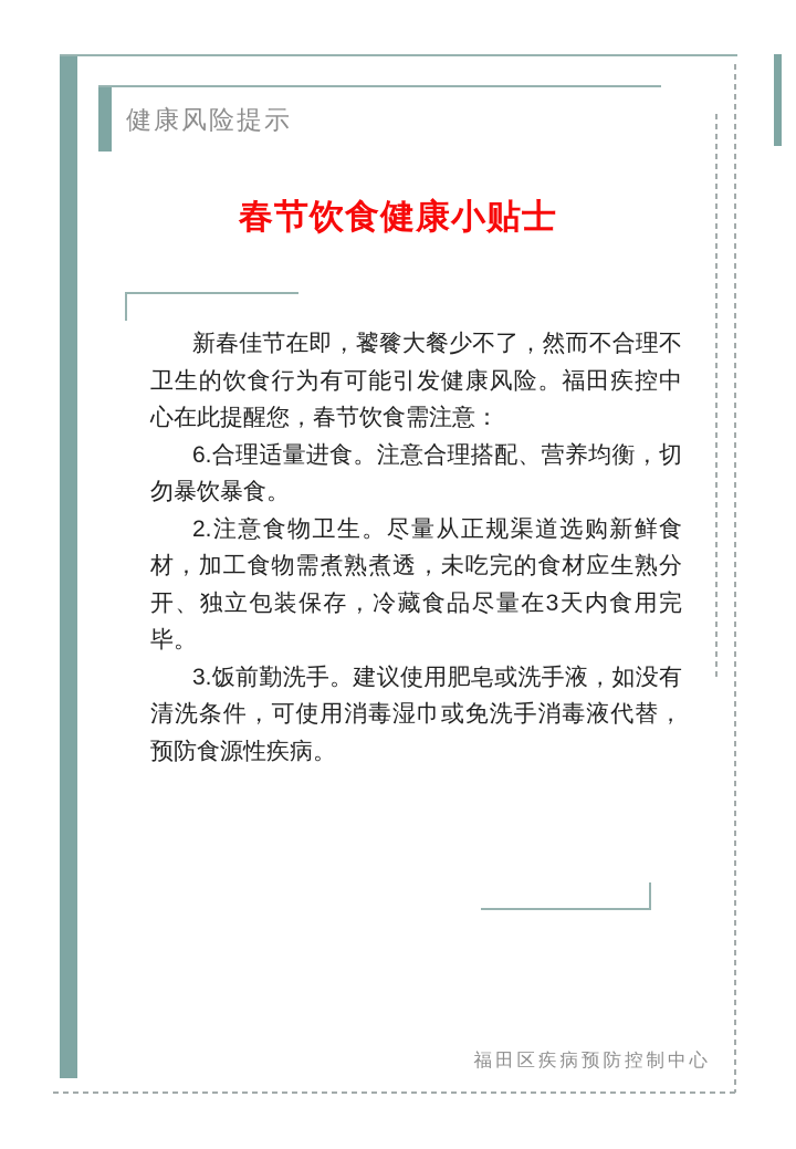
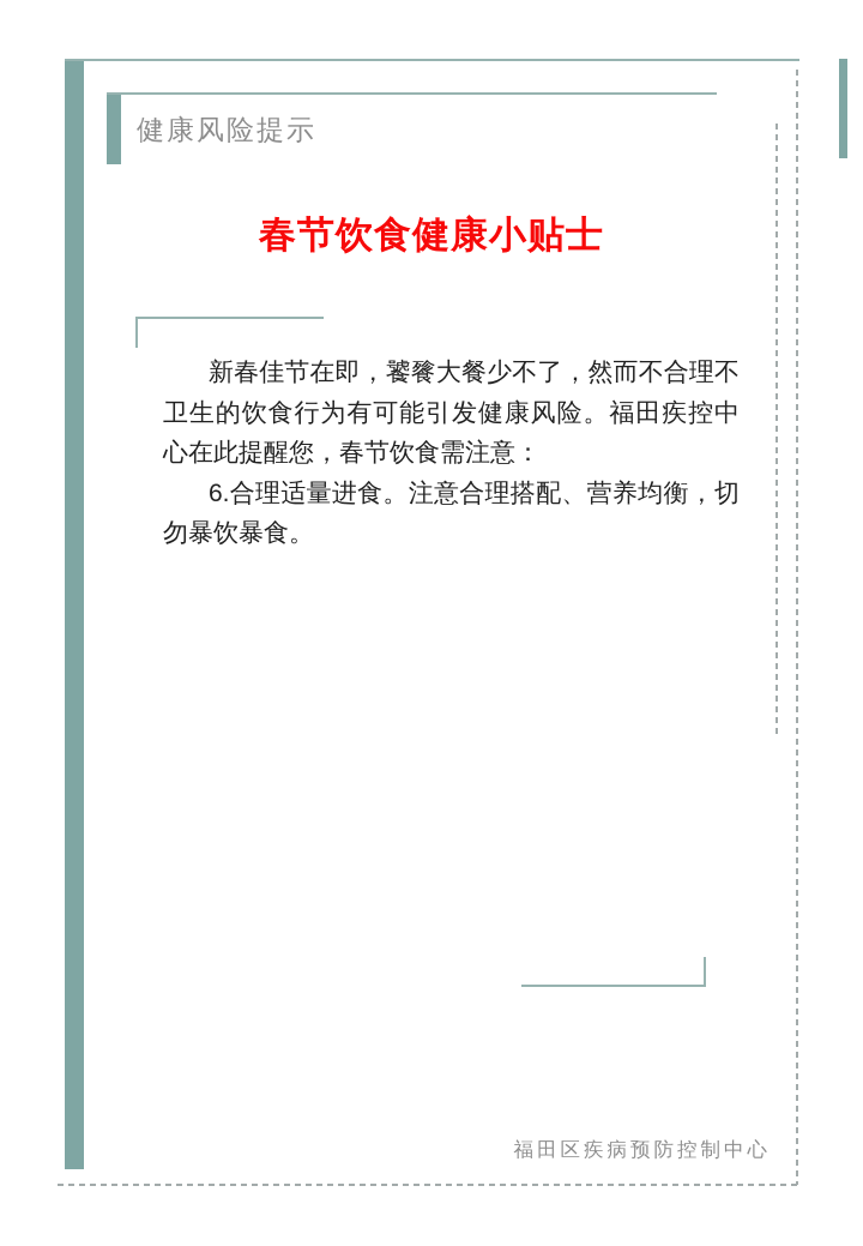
  健康风险提示
  春节饮食健康小贴士
  新春佳节在即，饕餮大餐少不了，然而不合理不卫生的饮食行为有可能引发健康风险。福田疾控中心在此提醒您，春节饮食需注意：
  6.合理适量进食。注意合理搭配、营养均衡，切勿暴饮暴食。
- 2.注意食物卫生。尽量从正规渠道选购新鲜食材，加工食物需煮熟煮透，未吃完的食材应生熟分开、独立包装保存，冷藏食品尽量在3天内食用完毕。
- 3.饭前勤洗手。建议使用肥皂或洗手液，如没有清洗条件，可使用消毒湿巾或免洗手消毒液代替，预防食源性疾病。
  福田区疾病预防控制中心
